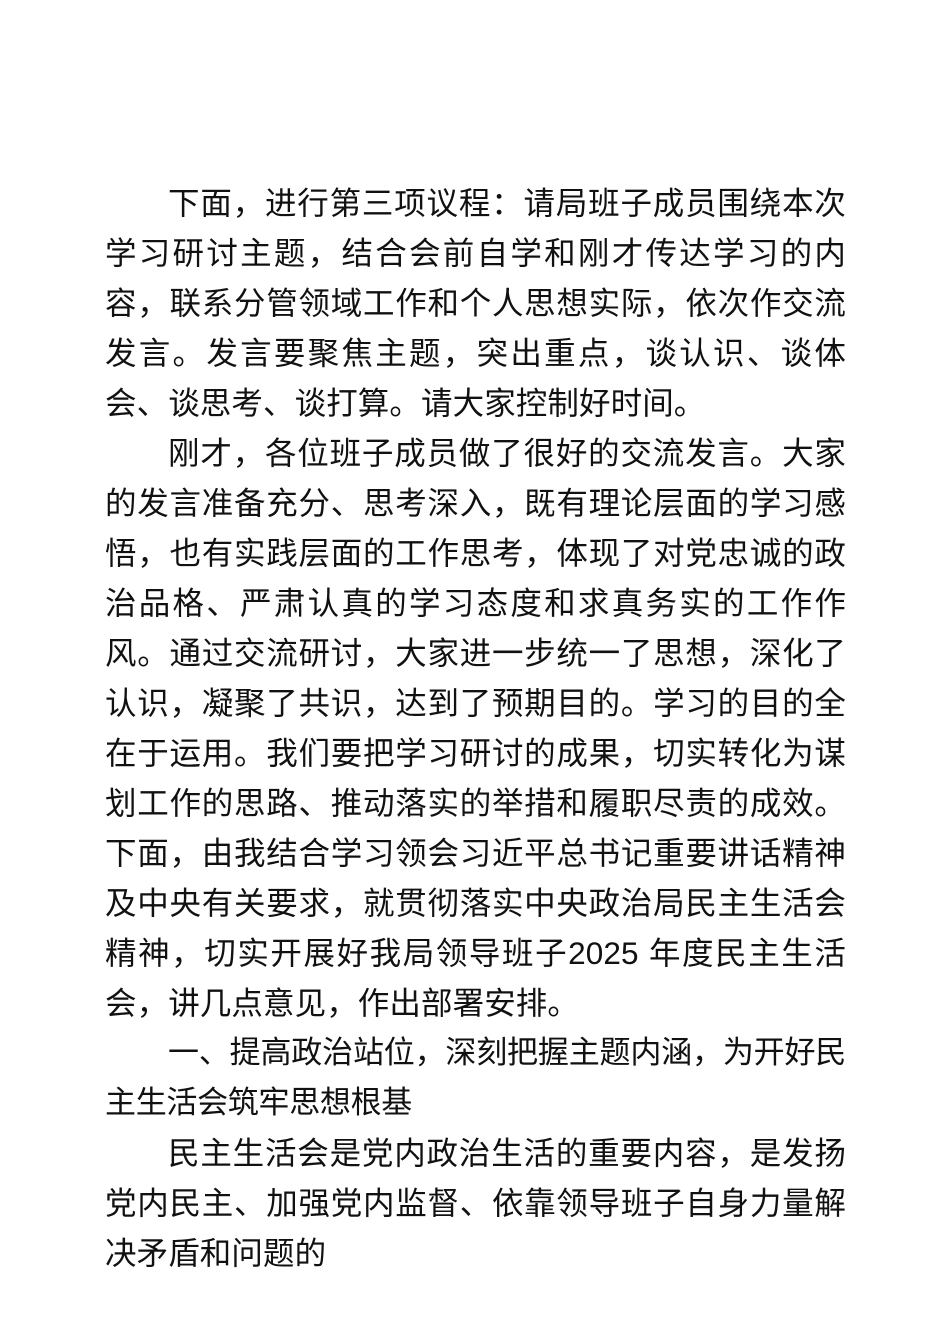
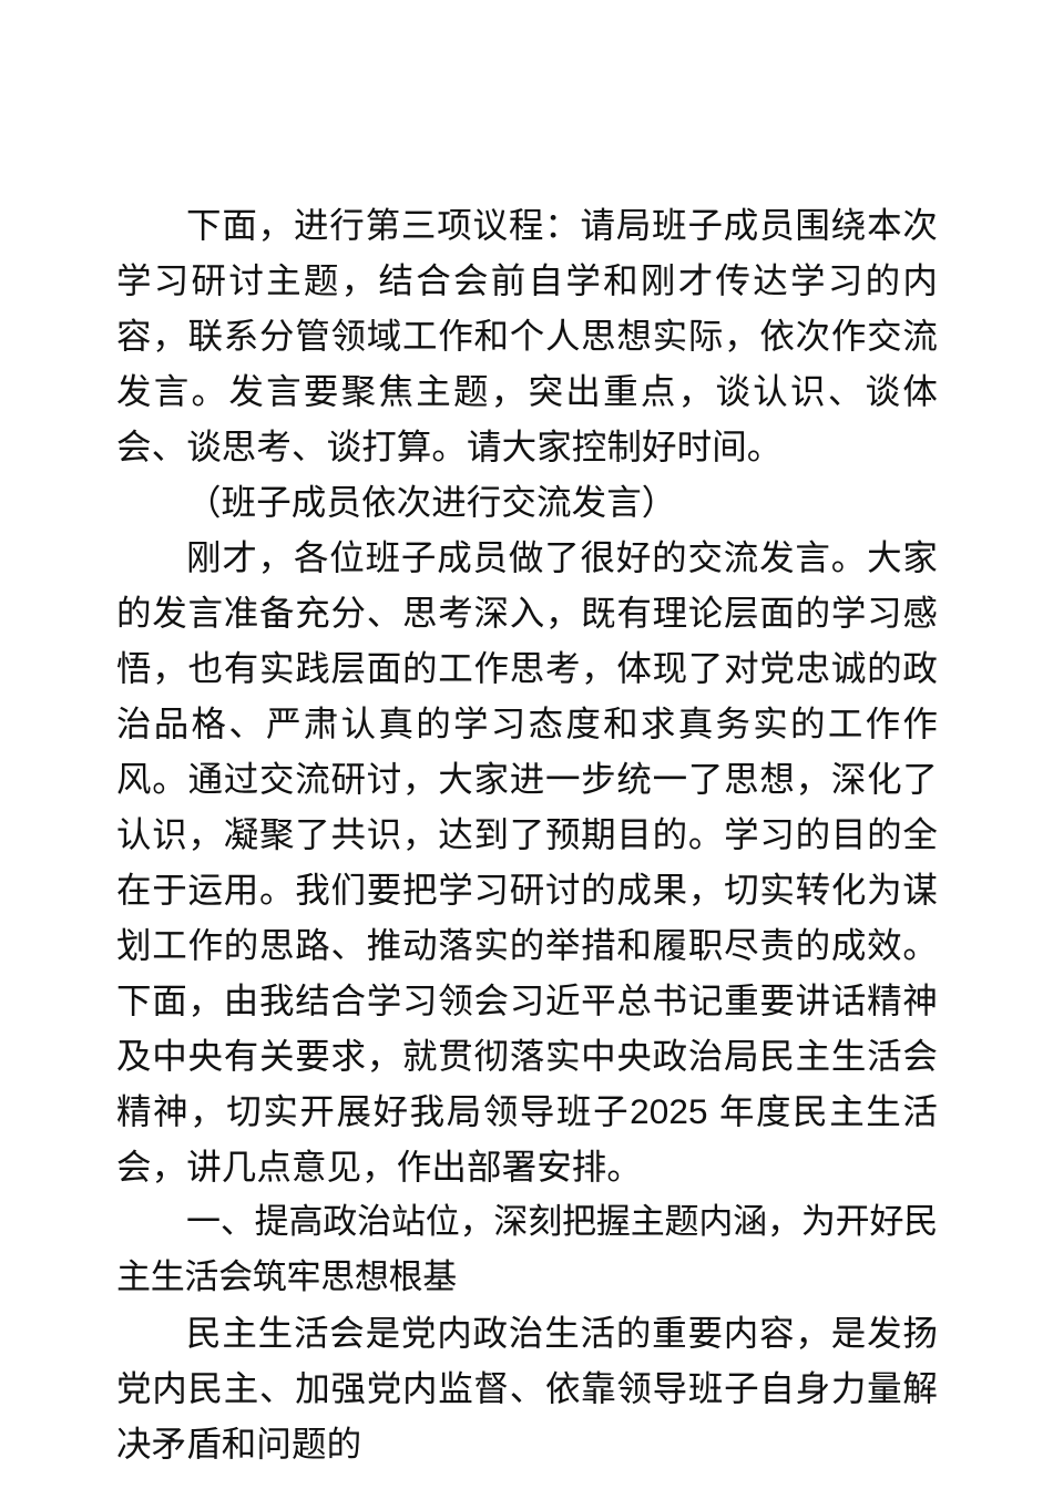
  下面，进行第三项议程：请局班子成员围绕本次学习研讨主题，结合会前自学和刚才传达学习的内容，联系分管领域工作和个人思想实际，依次作交流发言。发言要聚焦主题，突出重点，谈认识、谈体会、谈思考、谈打算。请大家控制好时间。
+ （班子成员依次进行交流发言）
  刚才，各位班子成员做了很好的交流发言。大家的发言准备充分、思考深入，既有理论层面的学习感悟，也有实践层面的工作思考，体现了对党忠诚的政治品格、严肃认真的学习态度和求真务实的工作作风。通过交流研讨，大家进一步统一了思想，深化了认识，凝聚了共识，达到了预期目的。学习的目的全在于运用。我们要把学习研讨的成果，切实转化为谋划工作的思路、推动落实的举措和履职尽责的成效。下面，由我结合学习领会习近平总书记重要讲话精神及中央有关要求，就贯彻落实中央政治局民主生活会精神，切实开展好我局领导班子2025 年度民主生活会，讲几点意见，作出部署安排。
  一、提高政治站位，深刻把握主题内涵，为开好民主生活会筑牢思想根基
  民主生活会是党内政治生活的重要内容，是发扬党内民主、加强党内监督、依靠领导班子自身力量解决矛盾和问题的
